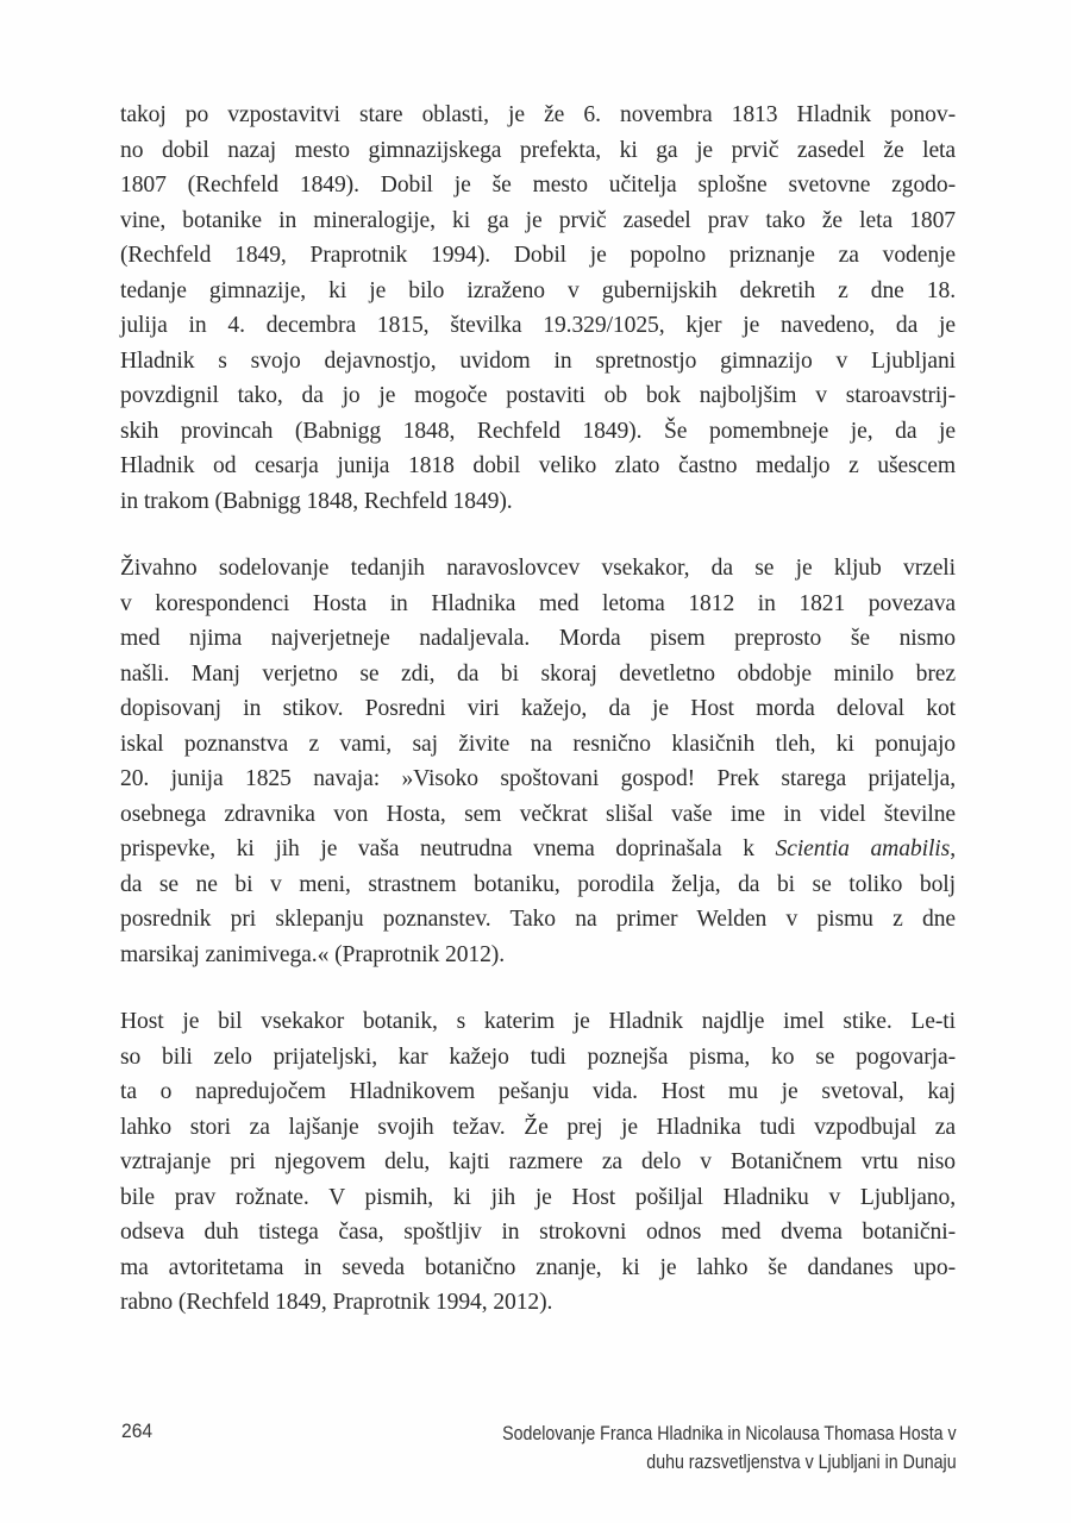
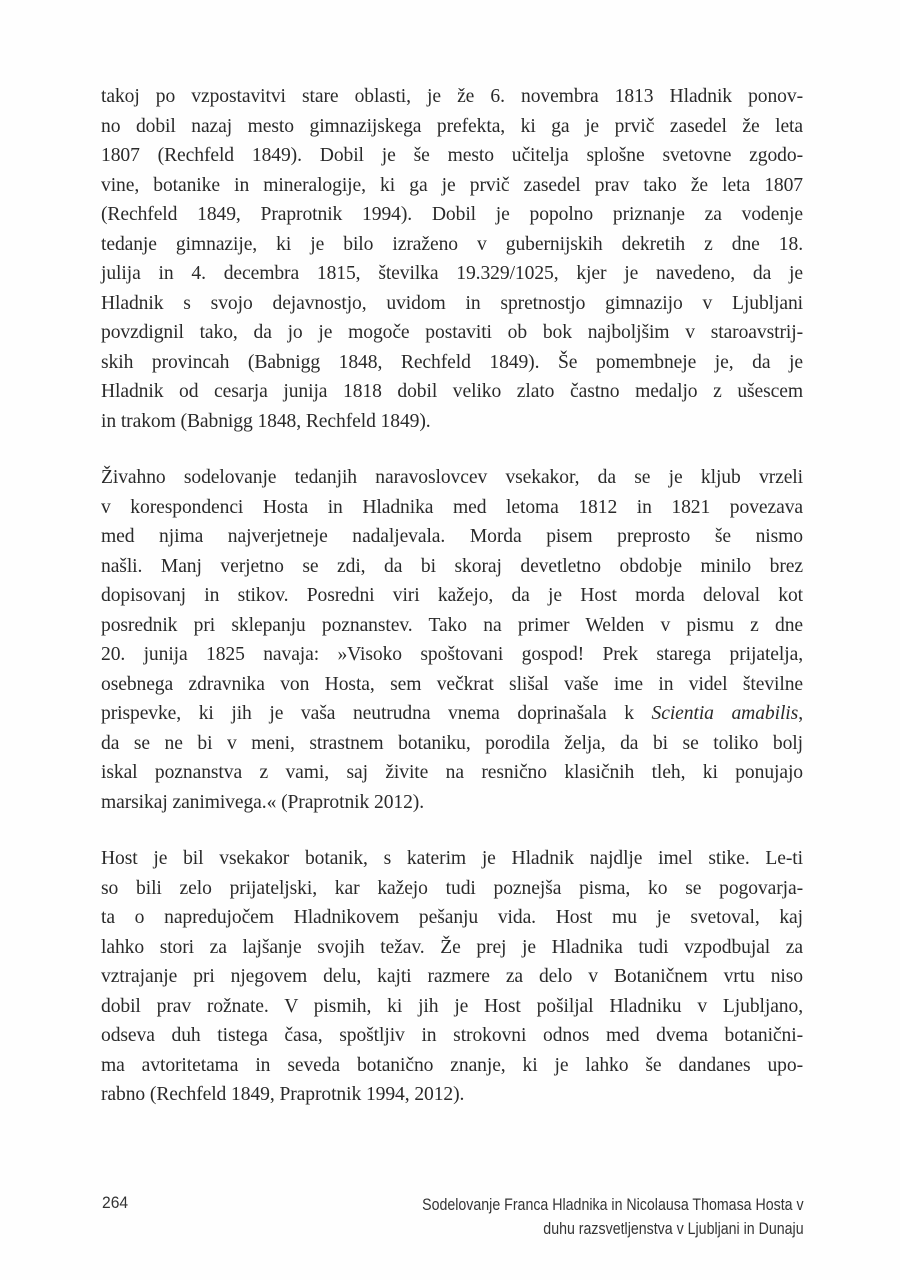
  takoj po vzpostavitvi stare oblasti, je že 6. novembra 1813 Hladnik ponov-
  no dobil nazaj mesto gimnazijskega prefekta, ki ga je prvič zasedel že leta
  1807 (Rechfeld 1849). Dobil je še mesto učitelja splošne svetovne zgodo-
  vine, botanike in mineralogije, ki ga je prvič zasedel prav tako že leta 1807
  (Rechfeld 1849, Praprotnik 1994). Dobil je popolno priznanje za vodenje
  tedanje gimnazije, ki je bilo izraženo v gubernijskih dekretih z dne 18.
  julija in 4. decembra 1815, številka 19.329/1025, kjer je navedeno, da je
  Hladnik s svojo dejavnostjo, uvidom in spretnostjo gimnazijo v Ljubljani
  povzdignil tako, da jo je mogoče postaviti ob bok najboljšim v staroavstrij-
  skih provincah (Babnigg 1848, Rechfeld 1849). Še pomembneje je, da je
  Hladnik od cesarja junija 1818 dobil veliko zlato častno medaljo z ušescem
  in trakom (Babnigg 1848, Rechfeld 1849).
  Živahno sodelovanje tedanjih naravoslovcev vsekakor, da se je kljub vrzeli
  v korespondenci Hosta in Hladnika med letoma 1812 in 1821 povezava
  med njima najverjetneje nadaljevala. Morda pisem preprosto še nismo
  našli. Manj verjetno se zdi, da bi skoraj devetletno obdobje minilo brez
  dopisovanj in stikov. Posredni viri kažejo, da je Host morda deloval kot
- iskal poznanstva z vami, saj živite na resnično klasičnih tleh, ki ponujajo
+ posrednik pri sklepanju poznanstev. Tako na primer Welden v pismu z dne
  20. junija 1825 navaja: »Visoko spoštovani gospod! Prek starega prijatelja,
  osebnega zdravnika von Hosta, sem večkrat slišal vaše ime in videl številne
  prispevke, ki jih je vaša neutrudna vnema doprinašala k Scientia amabilis,
  da se ne bi v meni, strastnem botaniku, porodila želja, da bi se toliko bolj
- posrednik pri sklepanju poznanstev. Tako na primer Welden v pismu z dne
+ iskal poznanstva z vami, saj živite na resnično klasičnih tleh, ki ponujajo
  marsikaj zanimivega.« (Praprotnik 2012).
  Host je bil vsekakor botanik, s katerim je Hladnik najdlje imel stike. Le-ti
  so bili zelo prijateljski, kar kažejo tudi poznejša pisma, ko se pogovarja-
  ta o napredujočem Hladnikovem pešanju vida. Host mu je svetoval, kaj
  lahko stori za lajšanje svojih težav. Že prej je Hladnika tudi vzpodbujal za
  vztrajanje pri njegovem delu, kajti razmere za delo v Botaničnem vrtu niso
- bile prav rožnate. V pismih, ki jih je Host pošiljal Hladniku v Ljubljano,
+ dobil prav rožnate. V pismih, ki jih je Host pošiljal Hladniku v Ljubljano,
  odseva duh tistega časa, spoštljiv in strokovni odnos med dvema botanični-
  ma avtoritetama in seveda botanično znanje, ki je lahko še dandanes upo-
  rabno (Rechfeld 1849, Praprotnik 1994, 2012).
  264
  Sodelovanje Franca Hladnika in Nicolausa Thomasa Hosta v
  duhu razsvetljenstva v Ljubljani in Dunaju
